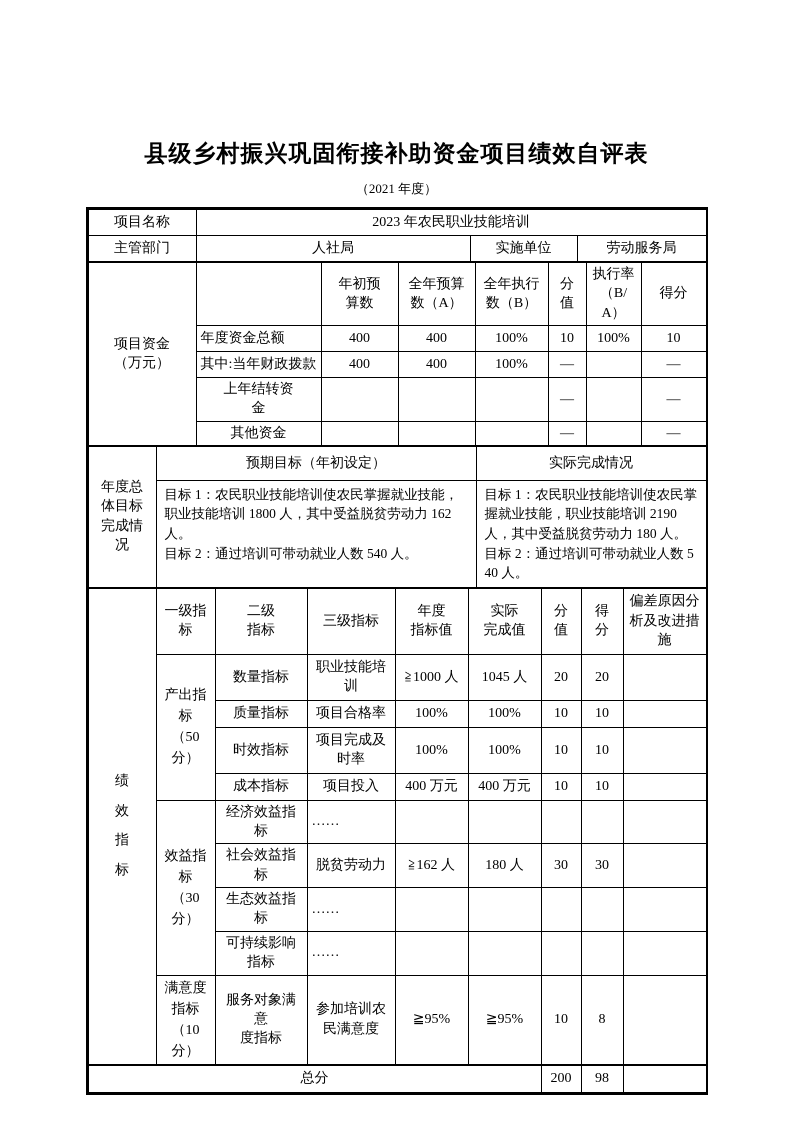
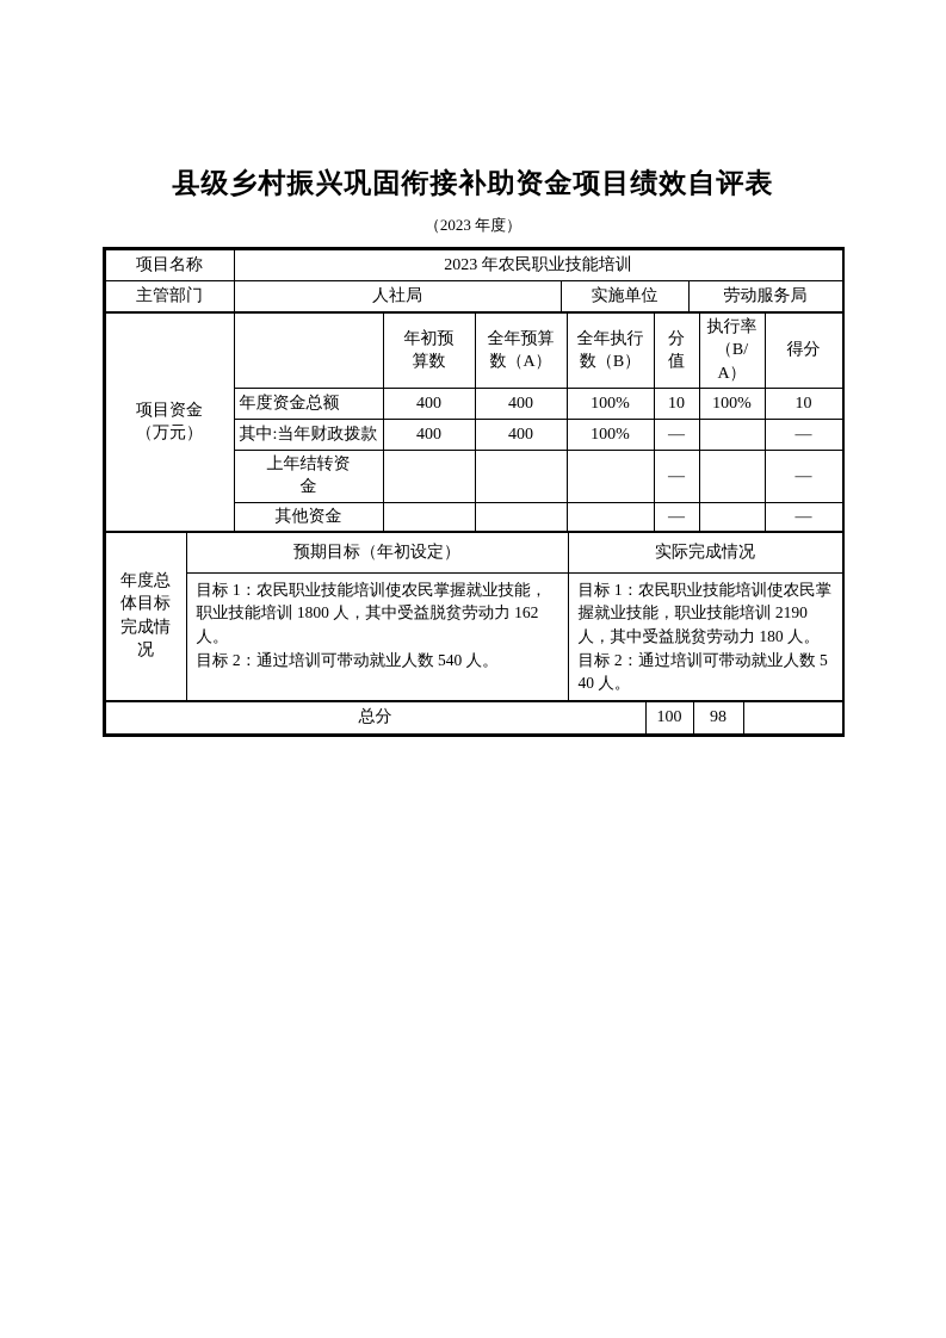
  县级乡村振兴巩固衔接补助资金项目绩效自评表
- （2021 年度）
+ （2023 年度）
  项目名称	2023 年农民职业技能培训
  主管部门	人社局	实施单位	劳动服务局
  项目资金（万元）		年初预算数	全年预算数（A）	全年执行数（B）	分值	执行率（B/A）	得分
  年度资金总额	400	400	100%	10	100%	10
  其中:当年财政拨款	400	400	100%	—		—
  上年结转资金				—		—
  其他资金				—		—
  年度总体目标完成情况	预期目标（年初设定）	实际完成情况
  目标 1：农民职业技能培训使农民掌握就业技能，职业技能培训 1800 人，其中受益脱贫劳动力 162 人。 目标 2：通过培训可带动就业人数 540 人。	目标 1：农民职业技能培训使农民掌握就业技能，职业技能培训 2190 人，其中受益脱贫劳动力 180 人。 目标 2：通过培训可带动就业人数 540 人。
- 绩效指标	一级指标	二级指标	三级指标	年度指标值	实际完成值	分值	得分	偏差原因分析及改进措施
- 产出指标（50分）	数量指标	职业技能培训	≧1000 人	1045 人	20	20
- 质量指标	项目合格率	100%	100%	10	10
- 时效指标	项目完成及时率	100%	100%	10	10
- 成本指标	项目投入	400 万元	400 万元	10	10
- 效益指标（30分）	经济效益指标	……
- 社会效益指标	脱贫劳动力	≧162 人	180 人	30	30
- 生态效益指标	……
- 可持续影响指标	……
- 满意度指标（10分）	服务对象满意度指标	参加培训农民满意度	≧95%	≧95%	10	8
- 总分	200	98
+ 总分	100	98
